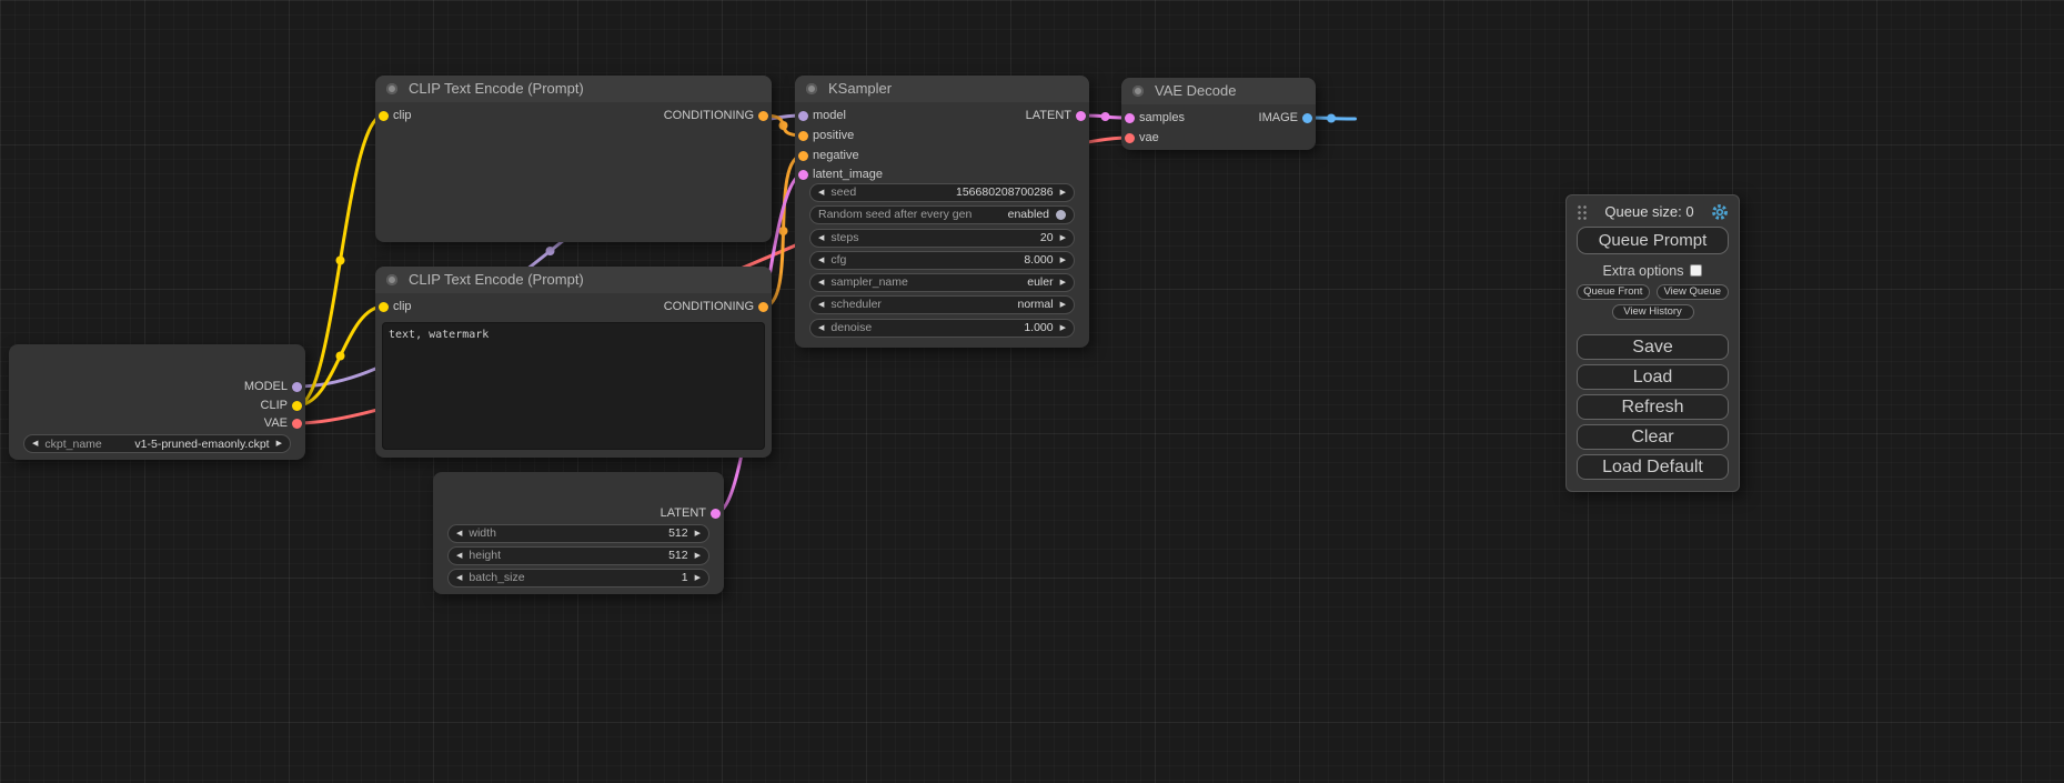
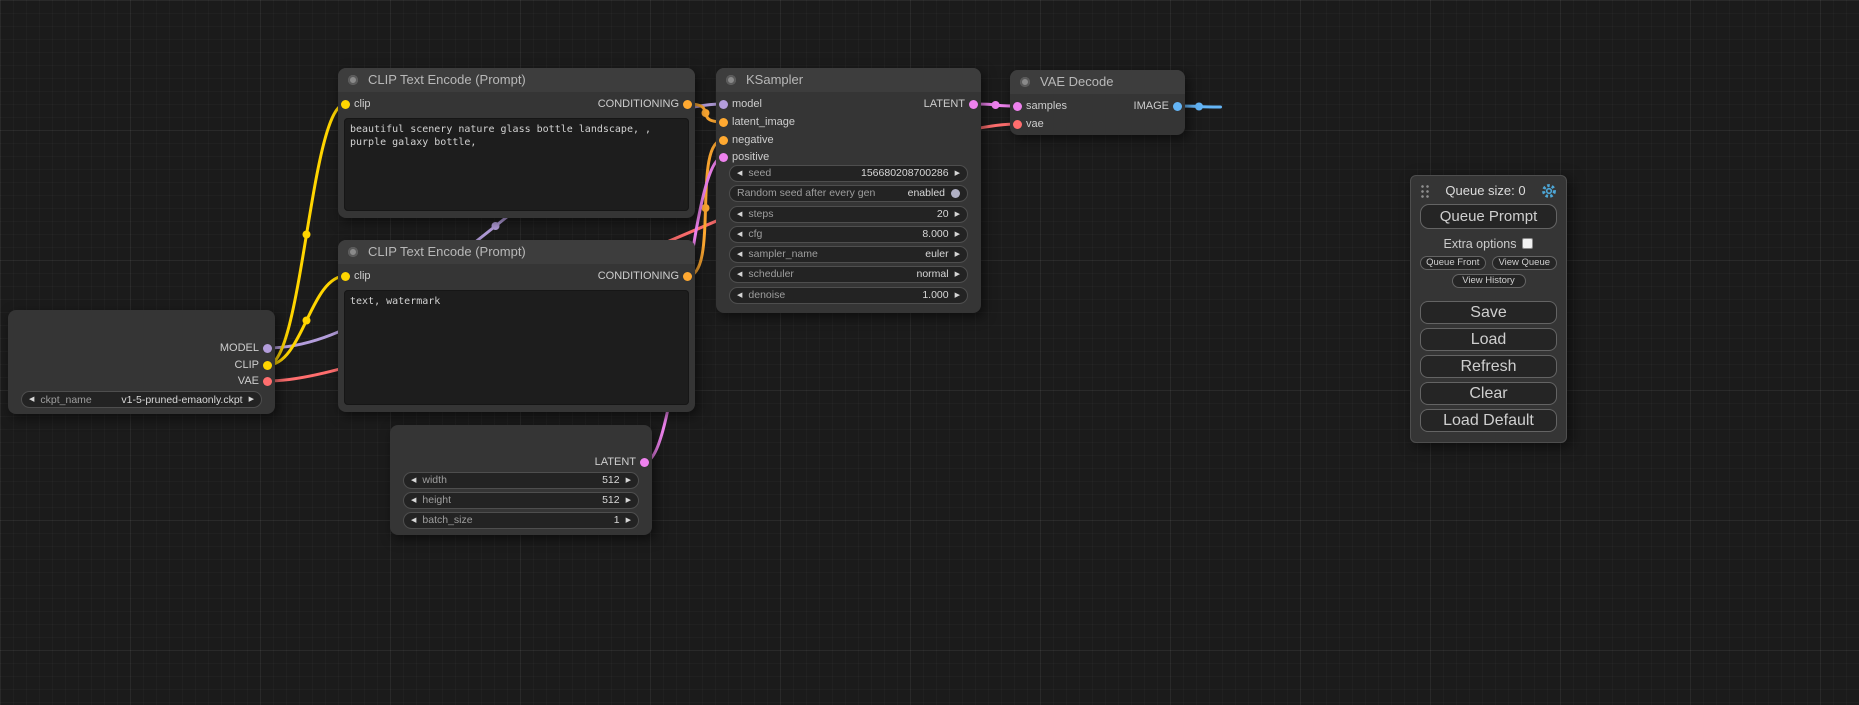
  MODEL
  CLIP
  VAE
  ◀
  ckpt_name
  v1-5-pruned-emaonly.ckpt
  ▶
  CLIP Text Encode (Prompt)
  clip
  CONDITIONING
+ beautiful scenery nature glass bottle landscape, , purple galaxy bottle,
  CLIP Text Encode (Prompt)
  clip
  CONDITIONING
  text, watermark
  LATENT
  ◀
  width
  512
  ▶
  ◀
  height
  512
  ▶
  ◀
  batch_size
  1
  ▶
  KSampler
  model
- positive
+ latent_image
  negative
- latent_image
+ positive
  LATENT
  ◀
  seed
  156680208700286
  ▶
  Random seed after every gen
  enabled
  ◀
  steps
  20
  ▶
  ◀
  cfg
  8.000
  ▶
  ◀
  sampler_name
  euler
  ▶
  ◀
  scheduler
  normal
  ▶
  ◀
  denoise
  1.000
  ▶
  VAE Decode
  samples
  vae
  IMAGE
  Queue size: 0
  Queue Prompt
  Extra options
  Queue Front
  View Queue
  View History
  Save
  Load
  Refresh
  Clear
  Load Default
